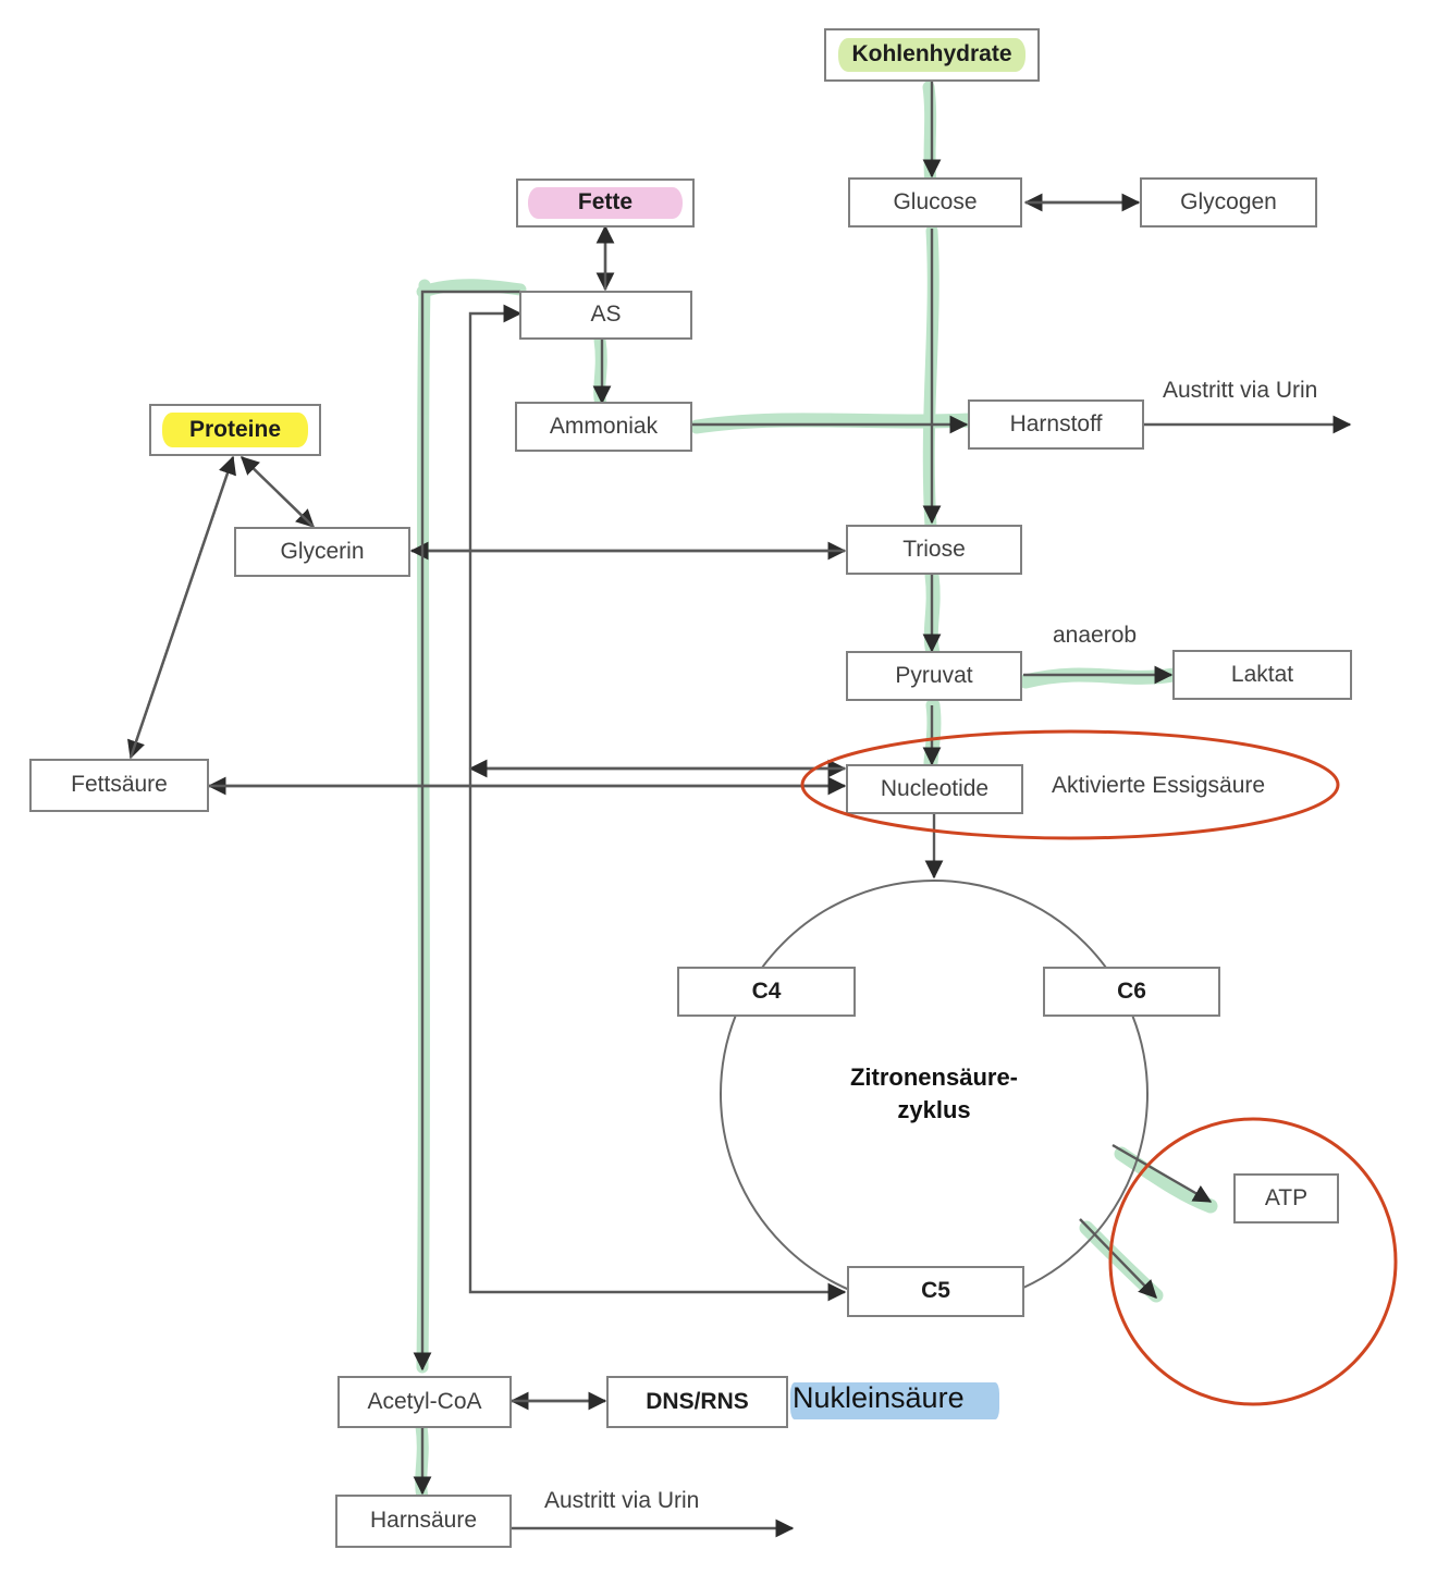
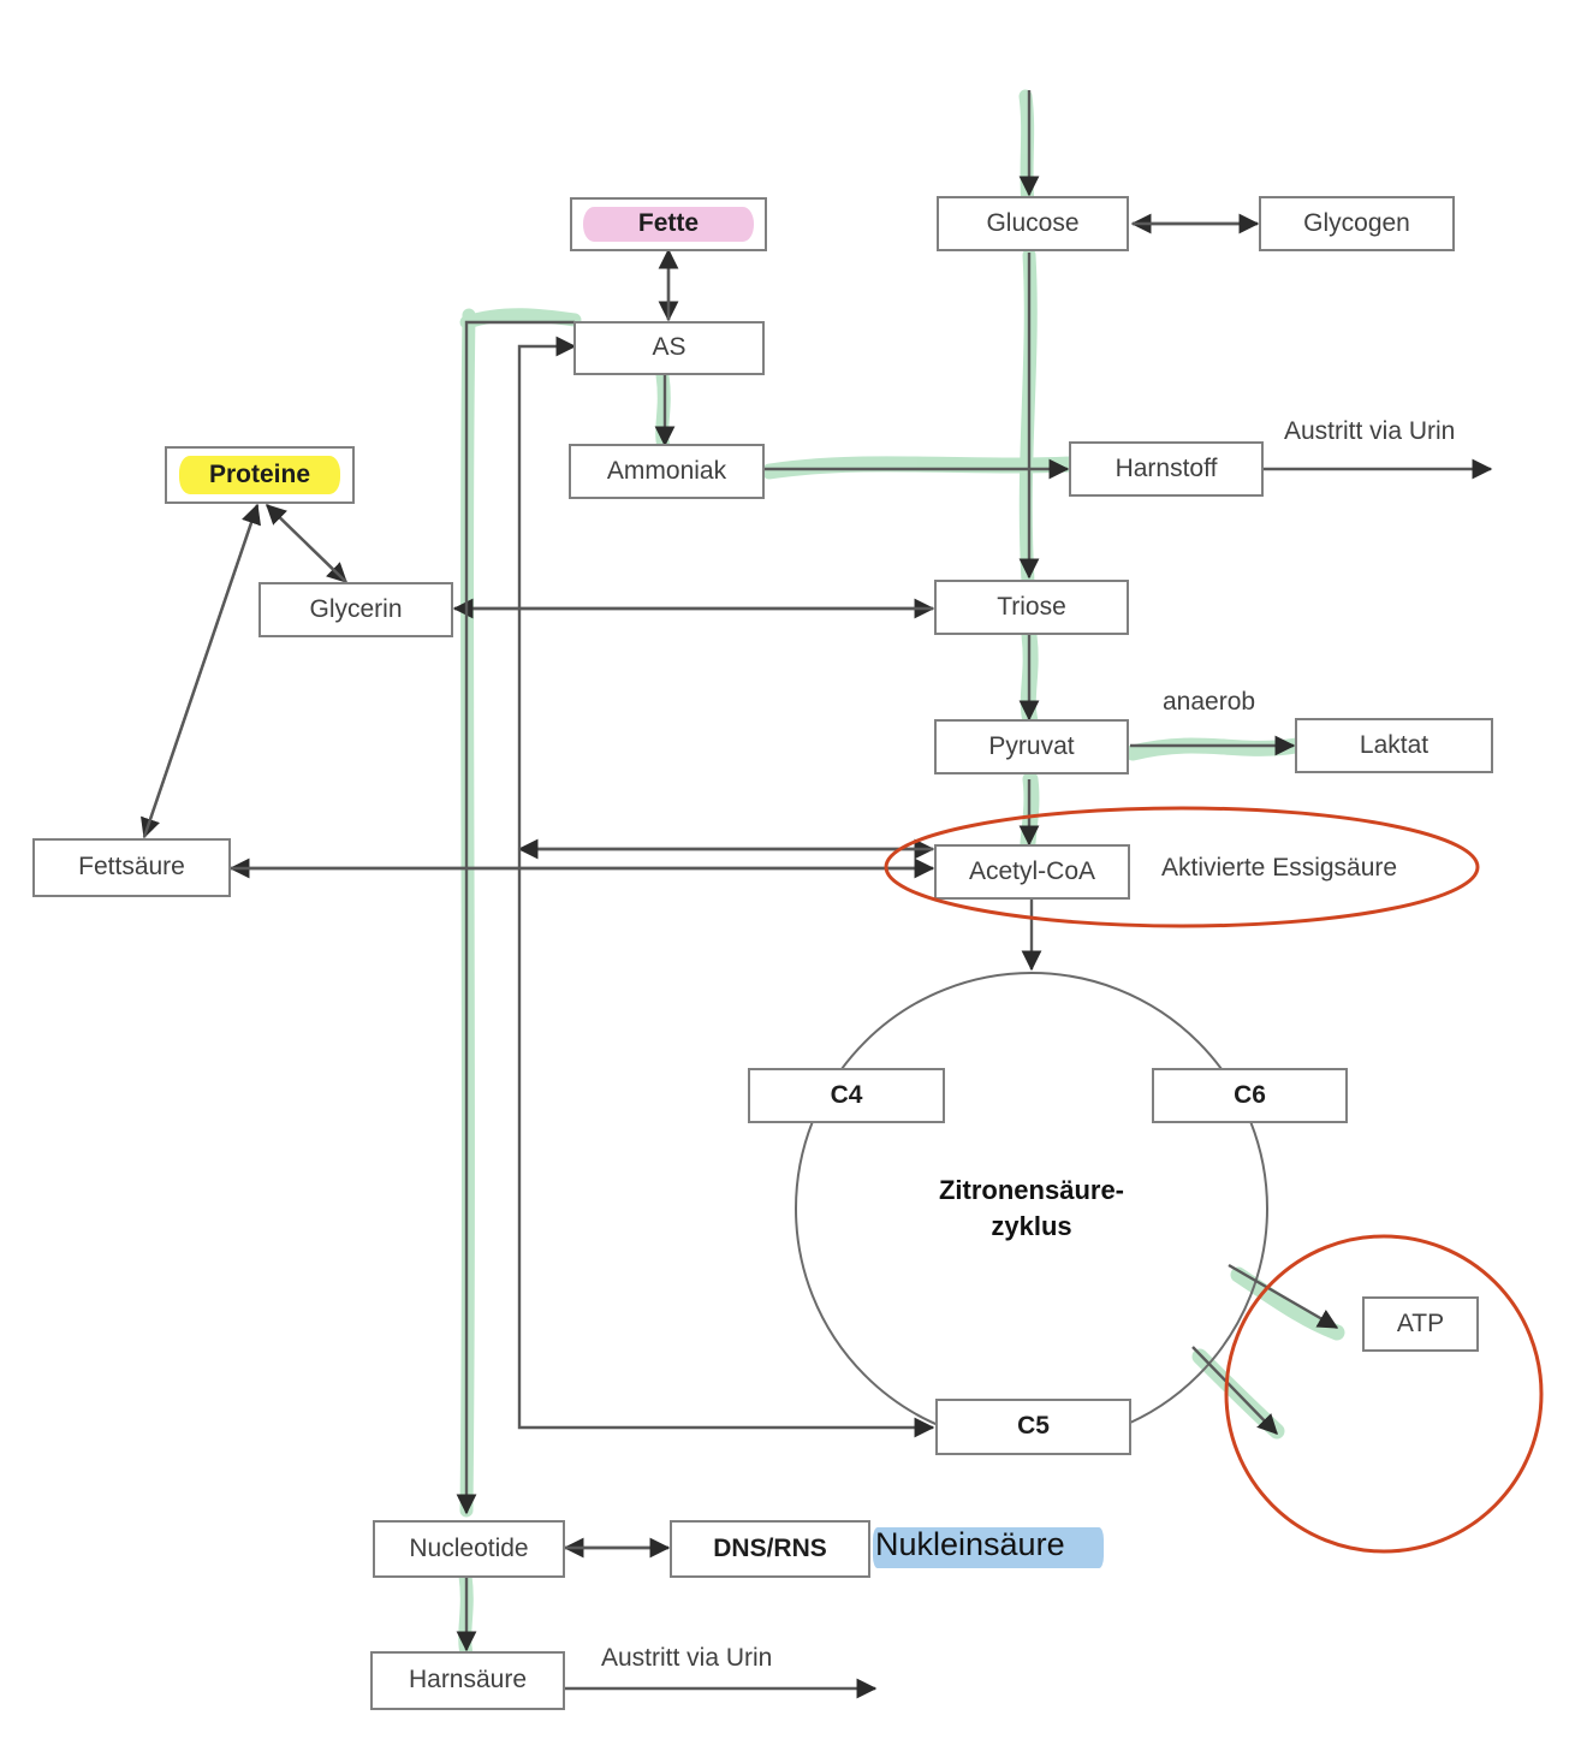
- Kohlenhydrate
  Glucose
  Glycogen
  Fette
  AS
  Ammoniak
  Harnstoff
  Proteine
  Glycerin
  Fettsäure
  Triose
  Pyruvat
  Laktat
- Nucleotide
+ Acetyl-CoA
  C4
  C6
  C5
  ATP
- Acetyl-CoA
+ Nucleotide
  DNS/RNS
  Harnsäure
  Austritt via Urin
  anaerob
  Aktivierte Essigsäure
  Zitronensäure-
  zyklus
  Nukleinsäure
  Austritt via Urin
